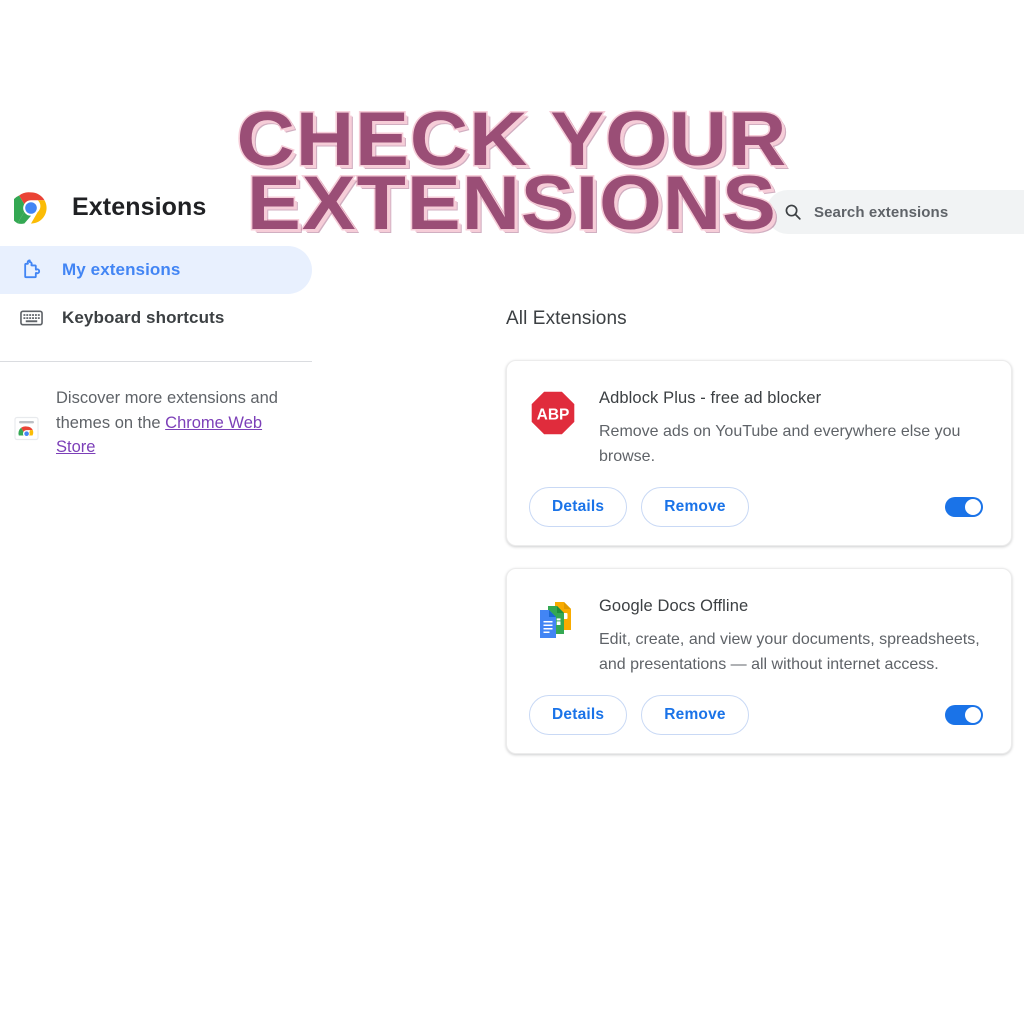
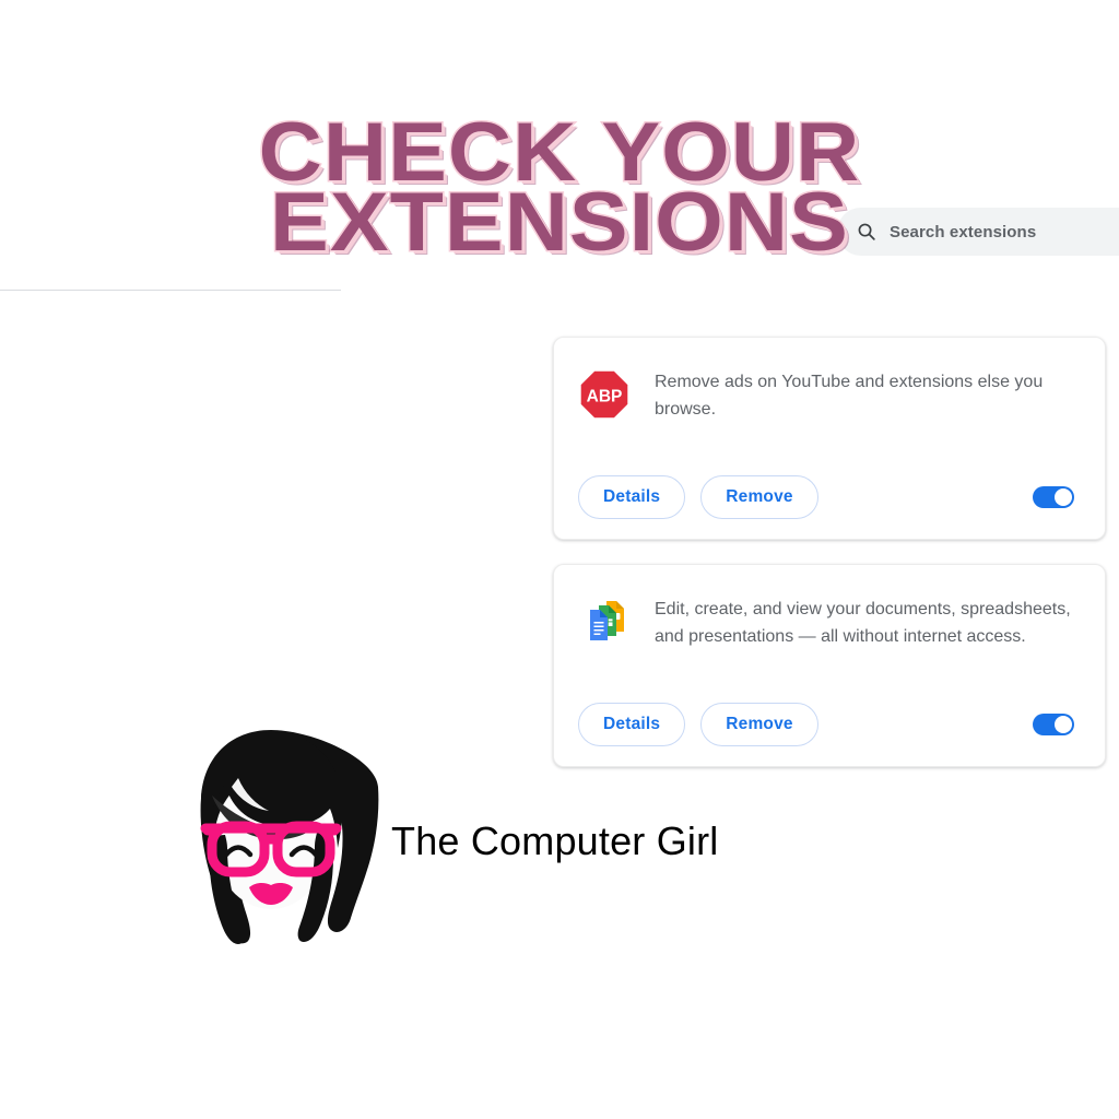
- Extensions
- My extensions
- Keyboard shortcuts
- Discover more extensions and themes on the Chrome Web Store
- All Extensions
  ABP
- Adblock Plus - free ad blocker
- Remove ads on YouTube and everywhere else you browse.
+ Remove ads on YouTube and extensions else you browse.
  Details
  Remove
- Google Docs Offline
  Edit, create, and view your documents, spreadsheets, and presentations — all without internet access.
  Details
  Remove
  Search extensions
  CHECK YOUR
  EXTENSIONS
+ The Computer Girl
